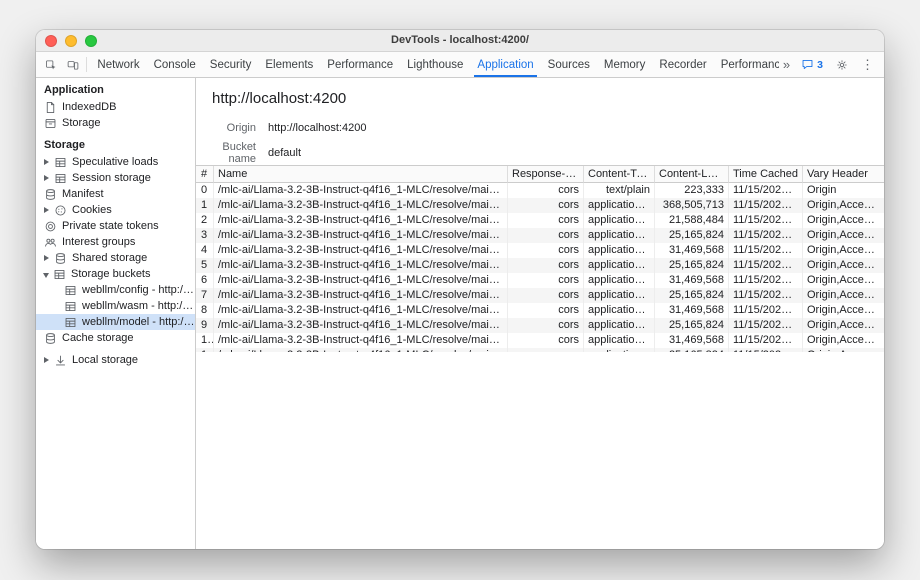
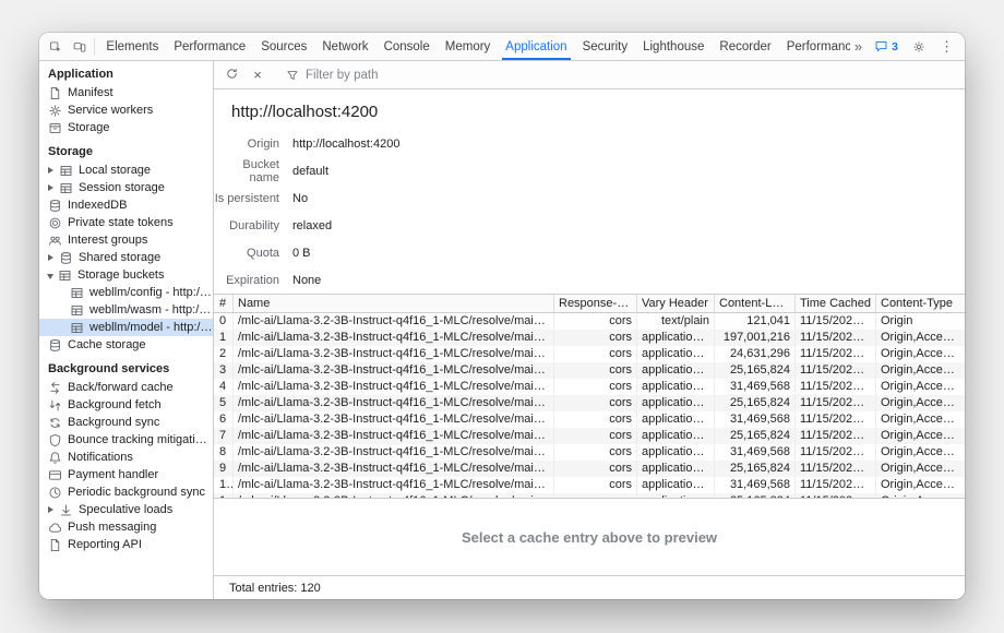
- DevTools - localhost:4200/
- Network
+ Elements
- Console
+ Performance
- Security
+ Sources
- Elements
+ Network
- Performance
+ Console
- Lighthouse
+ Memory
  Application
- Sources
+ Security
- Memory
+ Lighthouse
  Recorder
  »
  3
  ⋮
  Application
- IndexedDB
+ Manifest
+ Service workers
  Storage
  Storage
- Speculative loads
+ Local storage
  Session storage
- Manifest
+ IndexedDB
- Cookies
  Private state tokens
  Interest groups
  Shared storage
  Storage buckets
  webllm/config - http://lo
  webllm/wasm - http://lo
  webllm/model - http://lo
  Cache storage
+ Background services
+ Back/forward cache
+ Background fetch
+ Background sync
+ Bounce tracking mitigations
+ Notifications
+ Payment handler
+ Periodic background sync
- Local storage
+ Speculative loads
+ Push messaging
+ Reporting API
+ ×
+ Filter by path
  http://localhost:4200
  Origin
  http://localhost:4200
  Bucket name
  default
+ Is persistent
+ No
+ Durability
+ relaxed
+ Quota
+ 0 B
+ Expiration
+ None
  #
  Name
  Response-Typ
- Content-Type
+ Vary Header
  Content-Lengt
  Time Cached
- Vary Header
+ Content-Type
  0
  /mlc-ai/Llama-3.2-3B-Instruct-q4f16_1-MLC/resolve/main/nd
  cors
  text/plain
- 223,333
+ 121,041
  11/15/2024, 10
  Origin
  1
  /mlc-ai/Llama-3.2-3B-Instruct-q4f16_1-MLC/resolve/main/pa
  cors
  application/oc
- 368,505,713
+ 197,001,216
  11/15/2024, 10
  Origin,Access…
  2
  /mlc-ai/Llama-3.2-3B-Instruct-q4f16_1-MLC/resolve/main/pa
  cors
  application/oc
- 21,588,484
+ 24,631,296
  11/15/2024, 10
  Origin,Access…
  3
  /mlc-ai/Llama-3.2-3B-Instruct-q4f16_1-MLC/resolve/main/pa
  cors
  application/oc
  25,165,824
  11/15/2024, 10
  Origin,Access…
  4
  /mlc-ai/Llama-3.2-3B-Instruct-q4f16_1-MLC/resolve/main/pa
  cors
  application/oc
  31,469,568
  11/15/2024, 10
  Origin,Access…
  5
  /mlc-ai/Llama-3.2-3B-Instruct-q4f16_1-MLC/resolve/main/pa
  cors
  application/oc
  25,165,824
  11/15/2024, 10
  Origin,Access…
  6
  /mlc-ai/Llama-3.2-3B-Instruct-q4f16_1-MLC/resolve/main/pa
  cors
  application/oc
  31,469,568
  11/15/2024, 10
  Origin,Access…
  7
  /mlc-ai/Llama-3.2-3B-Instruct-q4f16_1-MLC/resolve/main/pa
  cors
  application/oc
  25,165,824
  11/15/2024, 10
  Origin,Access…
  8
  /mlc-ai/Llama-3.2-3B-Instruct-q4f16_1-MLC/resolve/main/pa
  cors
  application/oc
  31,469,568
  11/15/2024, 10
  Origin,Access…
  9
  /mlc-ai/Llama-3.2-3B-Instruct-q4f16_1-MLC/resolve/main/pa
  cors
  application/oc
  25,165,824
  11/15/2024, 10
  Origin,Access…
  10
  /mlc-ai/Llama-3.2-3B-Instruct-q4f16_1-MLC/resolve/main/pa
  cors
  application/oc
  31,469,568
  11/15/2024, 10
  Origin,Access…
+ Select a cache entry above to preview
+ Total entries: 120
